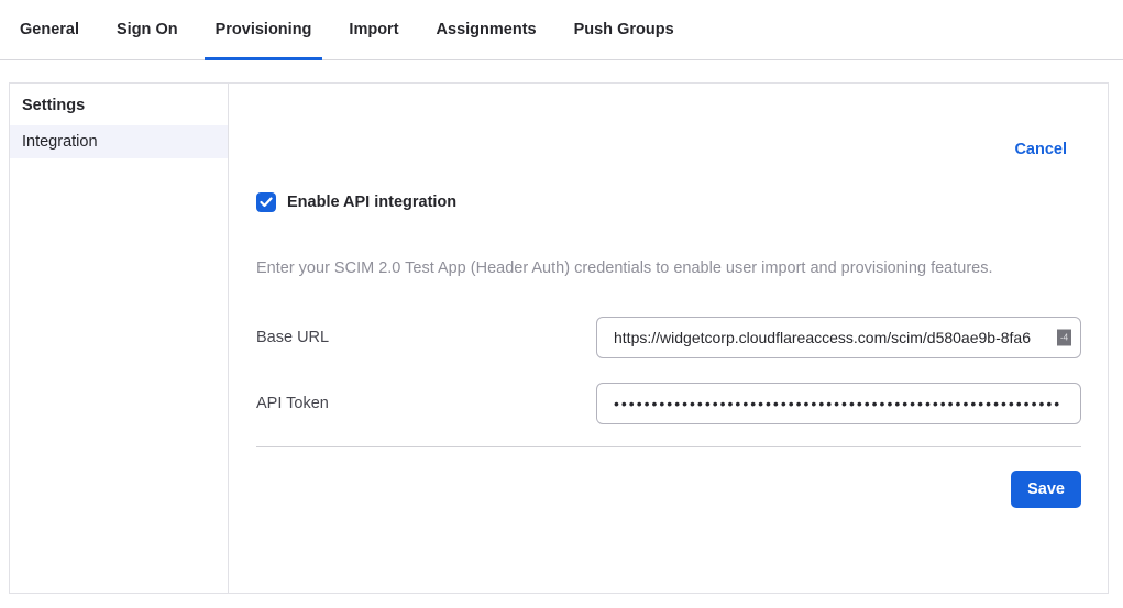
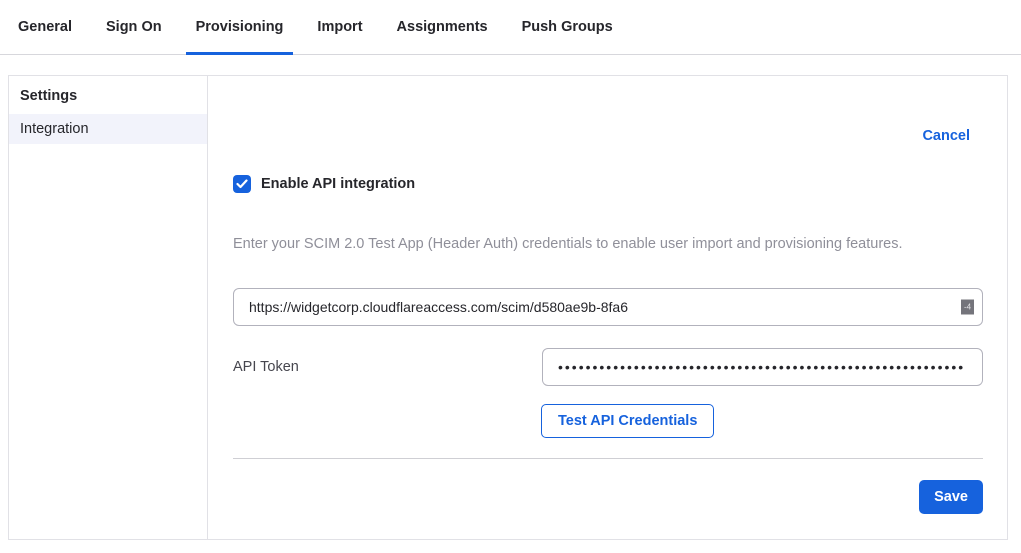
  General
  Sign On
  Provisioning
  Import
  Assignments
  Push Groups
  Settings
  Integration
  Cancel
  Enable API integration
  Enter your SCIM 2.0 Test App (Header Auth) credentials to enable user import and provisioning features.
- Base URL
  https://widgetcorp.cloudflareaccess.com/scim/d580ae9b-8fa6
  -4
  API Token
  •••••••••••••••••••••••••••••••••••••••••••••••••••••••••••
+ Test API Credentials
  Save
